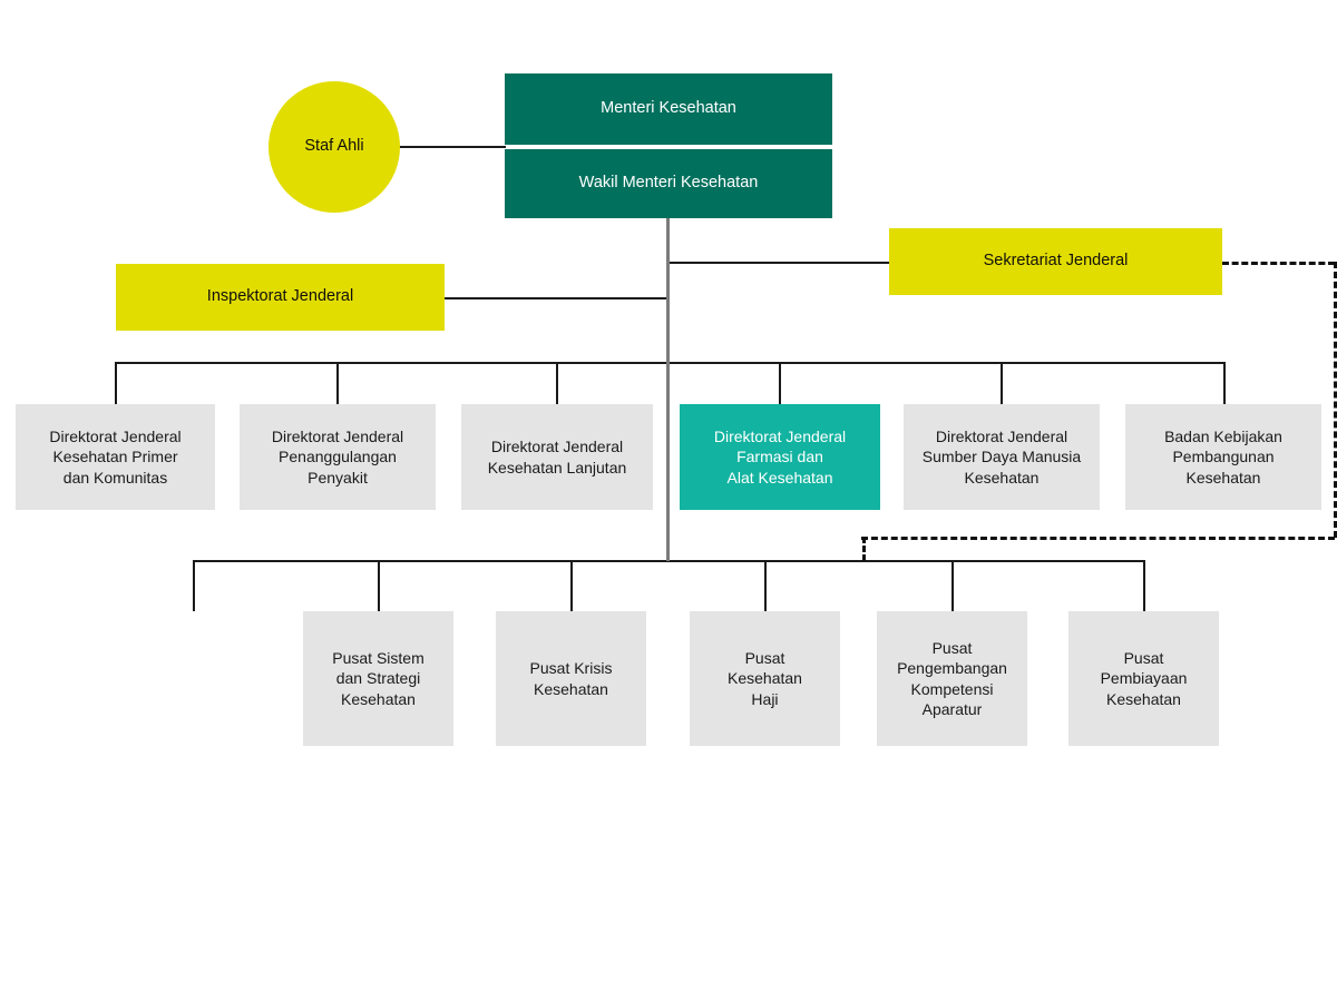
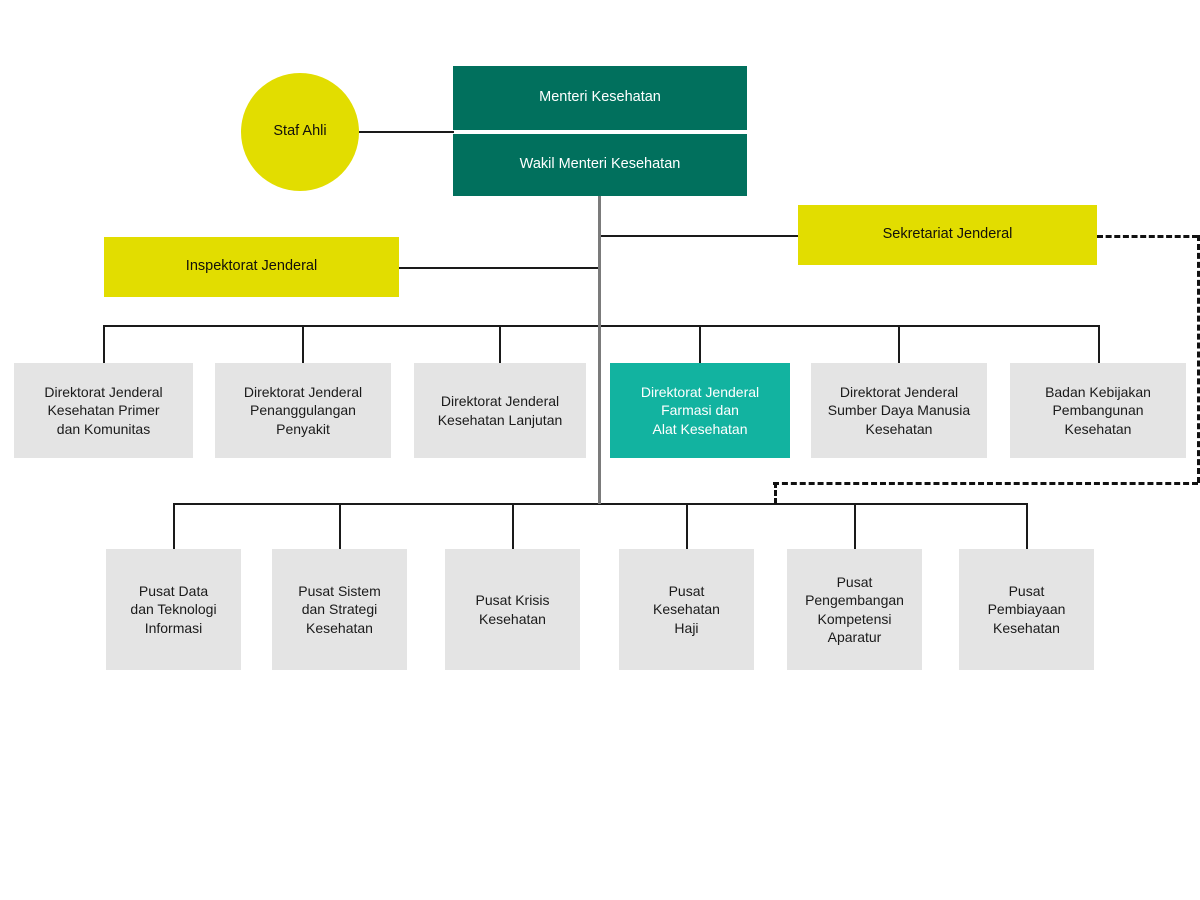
  Staf Ahli
  Menteri Kesehatan
  Wakil Menteri Kesehatan
  Sekretariat Jenderal
  Inspektorat Jenderal
  Direktorat Jenderal
  Kesehatan Primer
  dan Komunitas
  Direktorat Jenderal
  Penanggulangan
  Penyakit
  Direktorat Jenderal
  Kesehatan Lanjutan
  Direktorat Jenderal
  Farmasi dan
  Alat Kesehatan
  Direktorat Jenderal
  Sumber Daya Manusia
  Kesehatan
  Badan Kebijakan
  Pembangunan
  Kesehatan
+ Pusat Data
+ dan Teknologi
+ Informasi
  Pusat Sistem
  dan Strategi
  Kesehatan
  Pusat Krisis
  Kesehatan
  Pusat
  Kesehatan
  Haji
  Pusat
  Pengembangan
  Kompetensi
  Aparatur
  Pusat
  Pembiayaan
  Kesehatan
